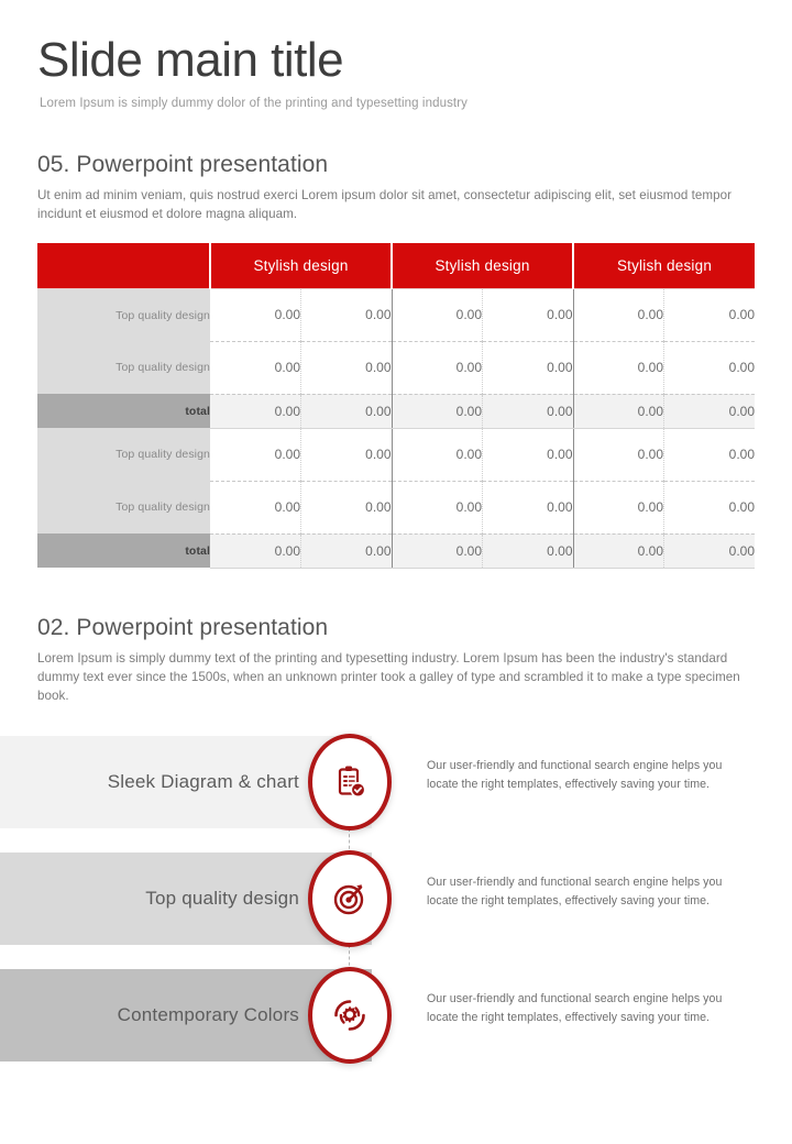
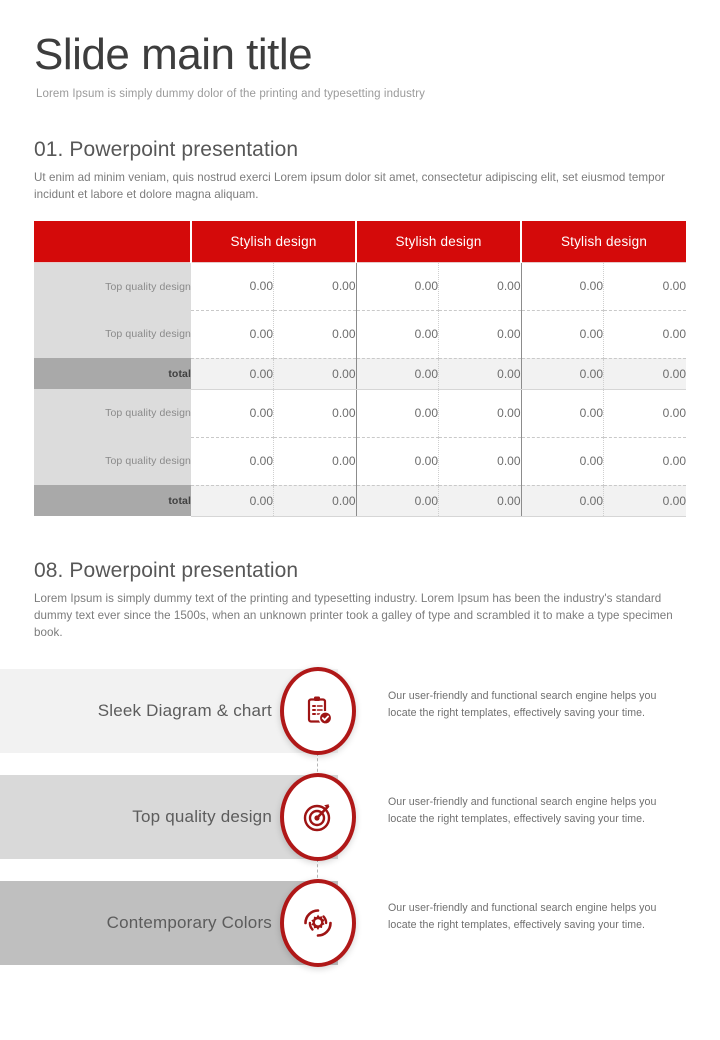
  Slide main title
  Lorem Ipsum is simply dummy dolor of the printing and typesetting industry
- 05. Powerpoint presentation
+ 01. Powerpoint presentation
- Ut enim ad minim veniam, quis nostrud exerci Lorem ipsum dolor sit amet, consectetur adipiscing elit, set eiusmod tempor incidunt et eiusmod et dolore magna aliquam.
+ Ut enim ad minim veniam, quis nostrud exerci Lorem ipsum dolor sit amet, consectetur adipiscing elit, set eiusmod tempor incidunt et labore et dolore magna aliquam.
  	Stylish design	Stylish design	Stylish design
  Top quality design	0.00	0.00	0.00	0.00	0.00	0.00
  Top quality design	0.00	0.00	0.00	0.00	0.00	0.00
  total	0.00	0.00	0.00	0.00	0.00	0.00
  Top quality design	0.00	0.00	0.00	0.00	0.00	0.00
  Top quality design	0.00	0.00	0.00	0.00	0.00	0.00
  total	0.00	0.00	0.00	0.00	0.00	0.00
- 02. Powerpoint presentation
+ 08. Powerpoint presentation
  Lorem Ipsum is simply dummy text of the printing and typesetting industry. Lorem Ipsum has been the industry's standard dummy text ever since the 1500s, when an unknown printer took a galley of type and scrambled it to make a type specimen book.
  Sleek Diagram & chart
  Our user-friendly and functional search engine helps you locate the right templates, effectively saving your time.
  Top quality design
  Our user-friendly and functional search engine helps you locate the right templates, effectively saving your time.
  Contemporary Colors
  Our user-friendly and functional search engine helps you locate the right templates, effectively saving your time.
